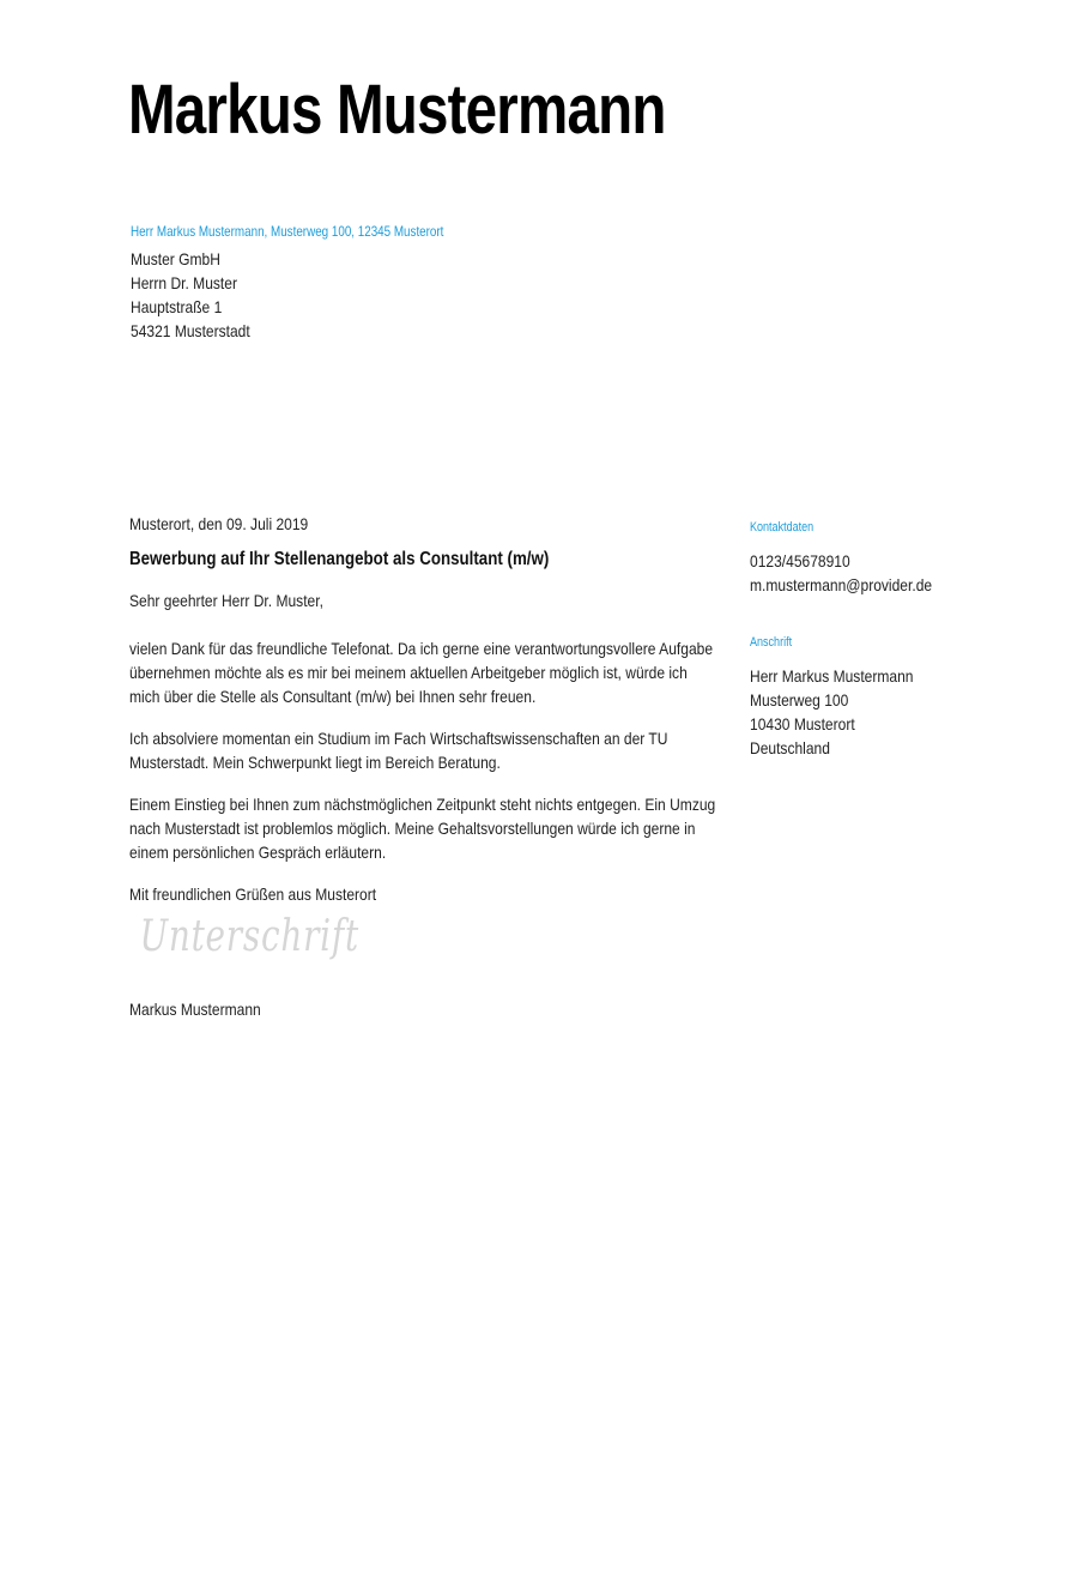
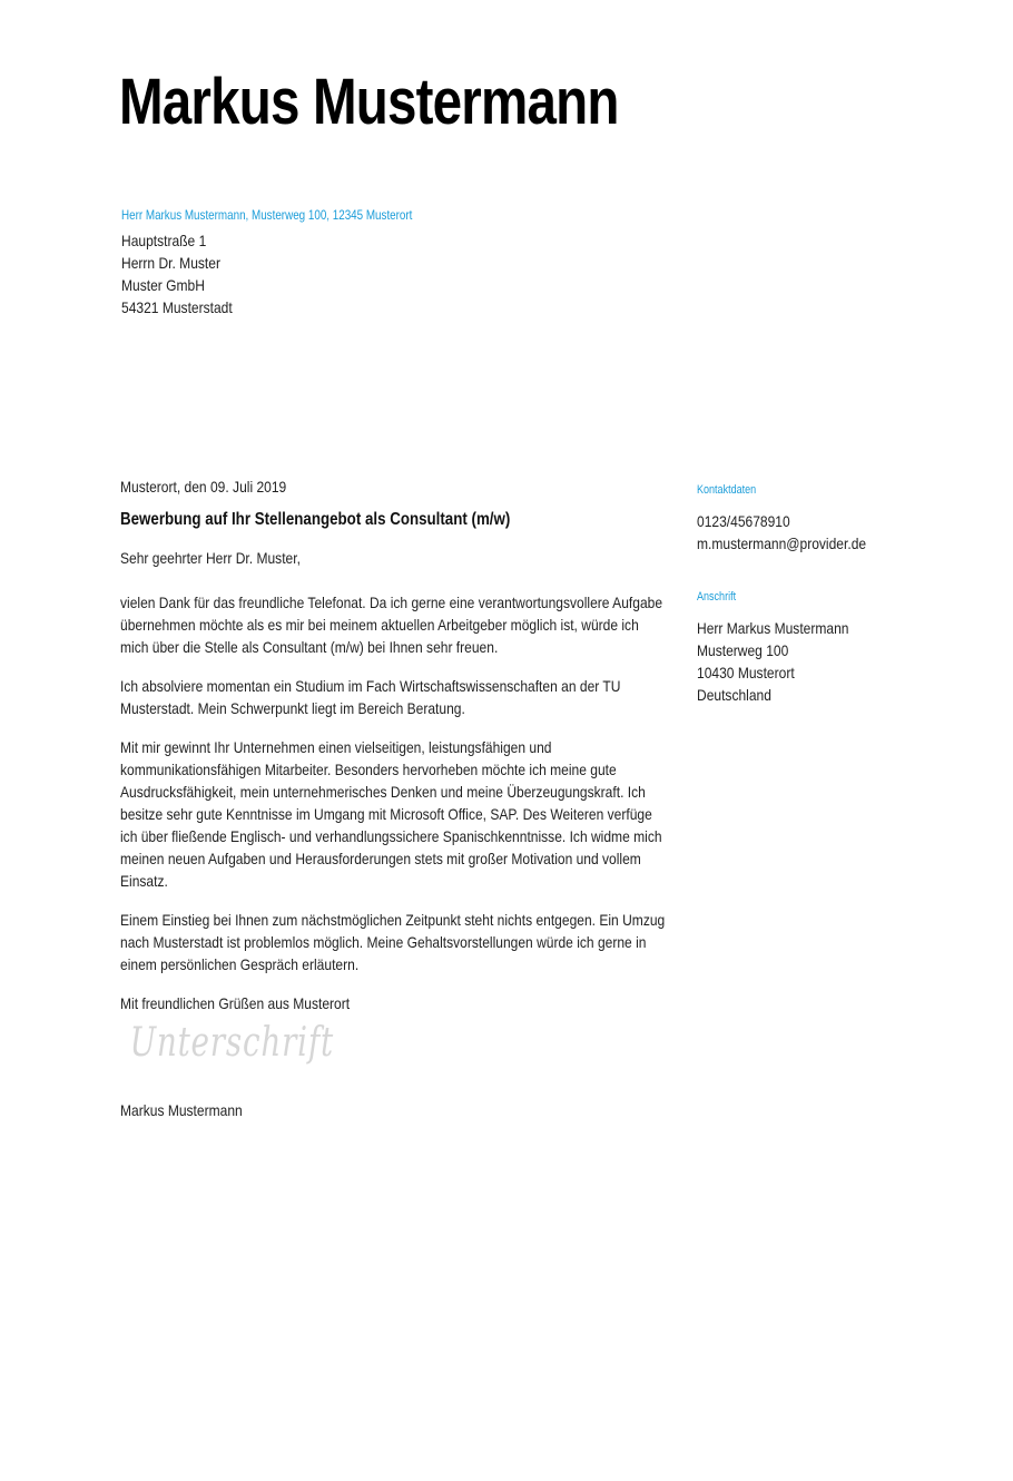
  Markus Mustermann
  Herr Markus Mustermann, Musterweg 100, 12345 Musterort
- Muster GmbH
+ Hauptstraße 1
  Herrn Dr. Muster
- Hauptstraße 1
+ Muster GmbH
  54321 Musterstadt
  Musterort, den 09. Juli 2019
  Bewerbung auf Ihr Stellenangebot als Consultant (m/w)
  Sehr geehrter Herr Dr. Muster,
  vielen Dank für das freundliche Telefonat. Da ich gerne eine verantwortungsvollere Aufgabe übernehmen möchte als es mir bei meinem aktuellen Arbeitgeber möglich ist, würde ich mich über die Stelle als Consultant (m/w) bei Ihnen sehr freuen.
  Ich absolviere momentan ein Studium im Fach Wirtschaftswissenschaften an der TU Musterstadt. Mein Schwerpunkt liegt im Bereich Beratung.
+ Mit mir gewinnt Ihr Unternehmen einen vielseitigen, leistungsfähigen und kommunikationsfähigen Mitarbeiter. Besonders hervorheben möchte ich meine gute Ausdrucksfähigkeit, mein unternehmerisches Denken und meine Überzeugungskraft. Ich besitze sehr gute Kenntnisse im Umgang mit Microsoft Office, SAP. Des Weiteren verfüge ich über fließende Englisch- und verhandlungssichere Spanischkenntnisse. Ich widme mich meinen neuen Aufgaben und Herausforderungen stets mit großer Motivation und vollem Einsatz.
  Einem Einstieg bei Ihnen zum nächstmöglichen Zeitpunkt steht nichts entgegen. Ein Umzug nach Musterstadt ist problemlos möglich. Meine Gehaltsvorstellungen würde ich gerne in einem persönlichen Gespräch erläutern.
  Mit freundlichen Grüßen aus Musterort
  Unterschrift
  Markus Mustermann
  Kontaktdaten
  0123/45678910
  m.mustermann@provider.de
  Anschrift
  Herr Markus Mustermann
  Musterweg 100
  10430 Musterort
  Deutschland
